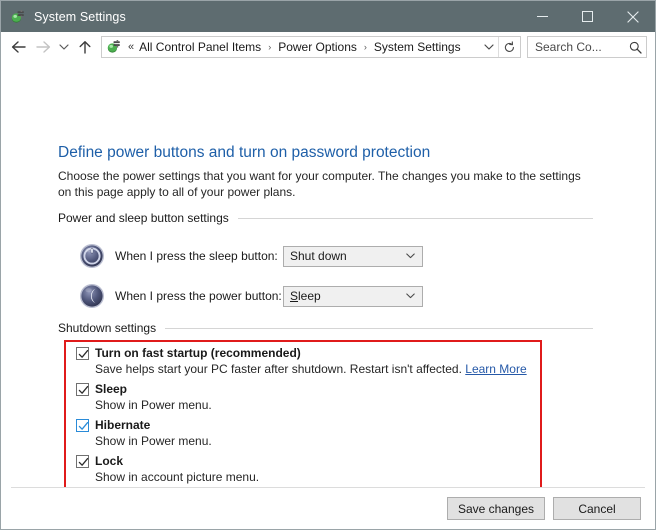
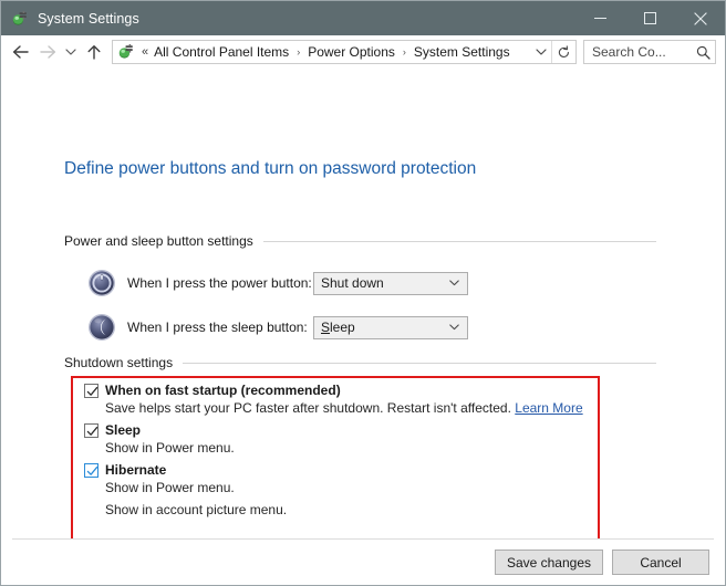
  System Settings
  «
  All Control Panel Items
  ›
  Power Options
  ›
  System Settings
  Search Co...
  Define power buttons and turn on password protection
- Choose the power settings that you want for your computer. The changes you make to the settings on this page apply to all of your power plans.
  Power and sleep button settings
- When I press the sleep button:
+ When I press the power button:
  Shut down
- When I press the power button:
+ When I press the sleep button:
  Sleep
  Shutdown settings
- Turn on fast startup (recommended)
+ When on fast startup (recommended)
  Save helps start your PC faster after shutdown. Restart isn't affected. Learn More
  Sleep
  Show in Power menu.
  Hibernate
  Show in Power menu.
- Lock
  Show in account picture menu.
  Save changes
  Cancel
